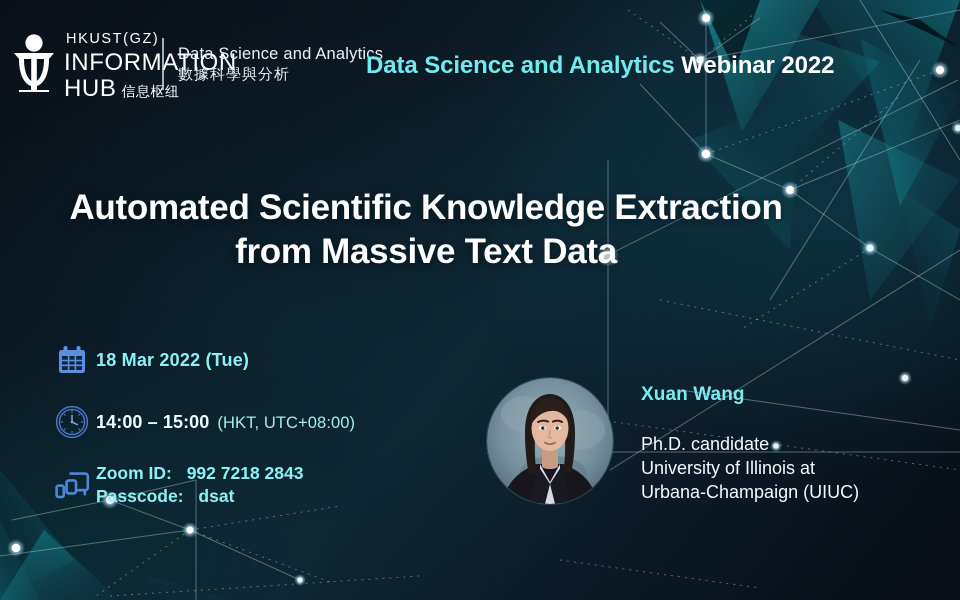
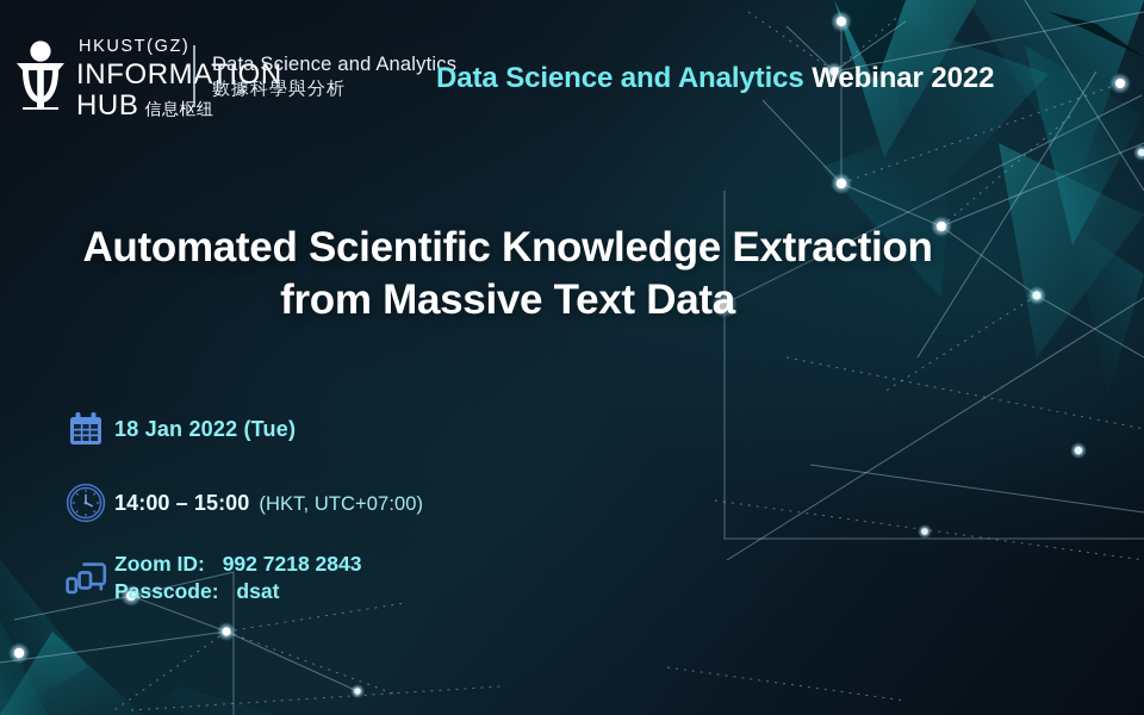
  HKUST(GZ)
  INFORMATION
  HUB
  信息枢纽
  Data Science and Analytics
  數據科學與分析
  Data Science and Analytics Webinar 2022
  Automated Scientific Knowledge Extraction
  from Massive Text Data
- 18 Mar 2022 (Tue)
+ 18 Jan 2022 (Tue)
- 14:00 – 15:00 (HKT, UTC+08:00)
+ 14:00 – 15:00 (HKT, UTC+07:00)
  Zoom ID: 992 7218 2843
  Passcode: dsat
- Xuan Wang
- Ph.D. candidate
- University of Illinois at
- Urbana-Champaign (UIUC)
